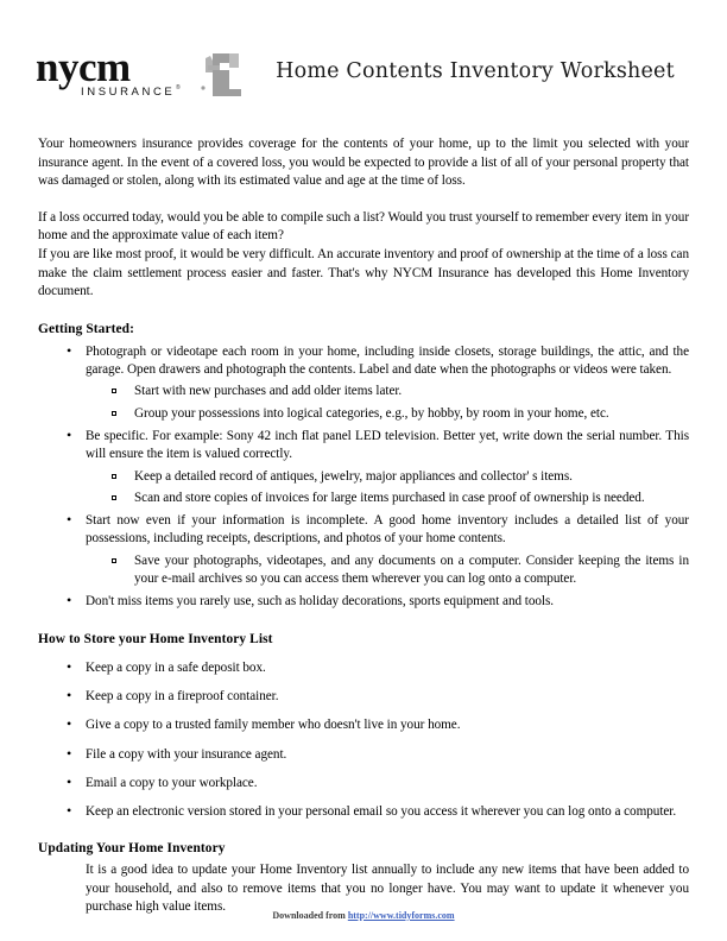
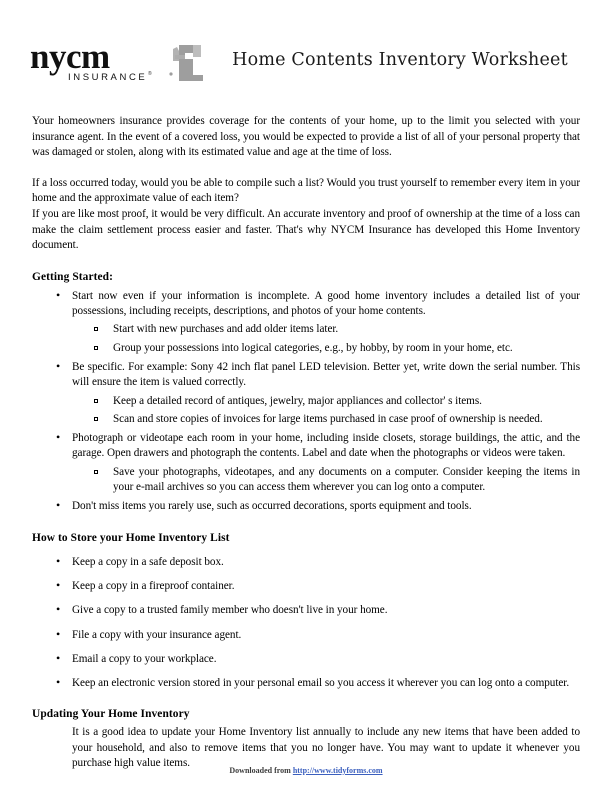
  nycm
  INSURANCE
  Home Contents Inventory Worksheet
  Your homeowners insurance provides coverage for the contents of your home, up to the limit you selected with your insurance agent. In the event of a covered loss, you would be expected to provide a list of all of your personal property that was damaged or stolen, along with its estimated value and age at the time of loss.
  If a loss occurred today, would you be able to compile such a list? Would you trust yourself to remember every item in your home and the approximate value of each item?
  If you are like most proof, it would be very difficult. An accurate inventory and proof of ownership at the time of a loss can make the claim settlement process easier and faster. That's why NYCM Insurance has developed this Home Inventory document.
  Getting Started:
- Photograph or videotape each room in your home, including inside closets, storage buildings, the attic, and the garage. Open drawers and photograph the contents. Label and date when the photographs or videos were taken.
+ Start now even if your information is incomplete. A good home inventory includes a detailed list of your possessions, including receipts, descriptions, and photos of your home contents.
  Start with new purchases and add older items later.
  Group your possessions into logical categories, e.g., by hobby, by room in your home, etc.
  Be specific. For example: Sony 42 inch flat panel LED television. Better yet, write down the serial number. This will ensure the item is valued correctly.
  Keep a detailed record of antiques, jewelry, major appliances and collector' s items.
  Scan and store copies of invoices for large items purchased in case proof of ownership is needed.
- Start now even if your information is incomplete. A good home inventory includes a detailed list of your possessions, including receipts, descriptions, and photos of your home contents.
+ Photograph or videotape each room in your home, including inside closets, storage buildings, the attic, and the garage. Open drawers and photograph the contents. Label and date when the photographs or videos were taken.
  Save your photographs, videotapes, and any documents on a computer. Consider keeping the items in your e-mail archives so you can access them wherever you can log onto a computer.
- Don't miss items you rarely use, such as holiday decorations, sports equipment and tools.
+ Don't miss items you rarely use, such as occurred decorations, sports equipment and tools.
  How to Store your Home Inventory List
  Keep a copy in a safe deposit box.
  Keep a copy in a fireproof container.
  Give a copy to a trusted family member who doesn't live in your home.
  File a copy with your insurance agent.
  Email a copy to your workplace.
  Keep an electronic version stored in your personal email so you access it wherever you can log onto a computer.
  Updating Your Home Inventory
  It is a good idea to update your Home Inventory list annually to include any new items that have been added to your household, and also to remove items that you no longer have. You may want to update it whenever you purchase high value items.
  Downloaded from http://www.tidyforms.com
